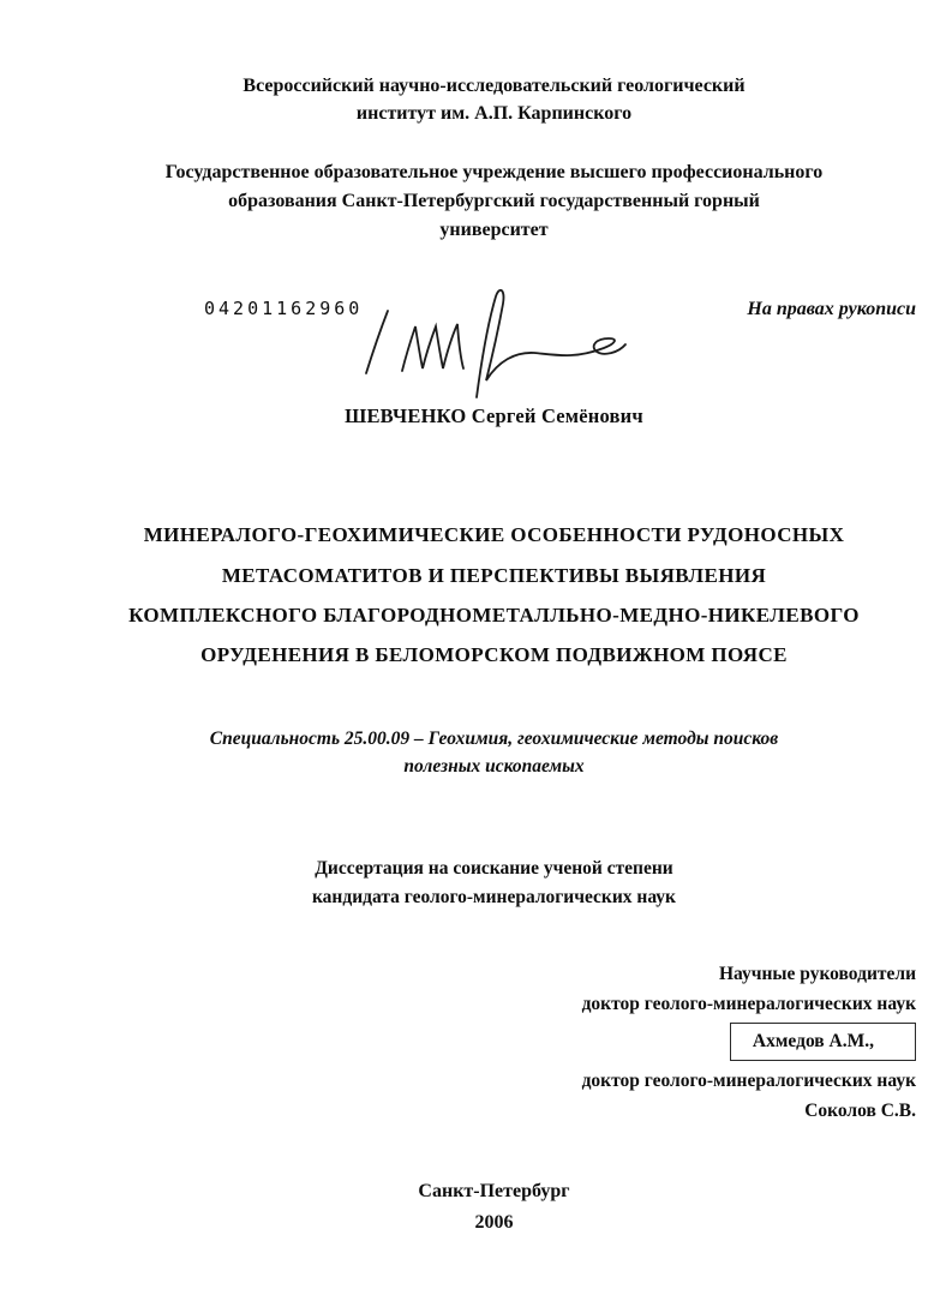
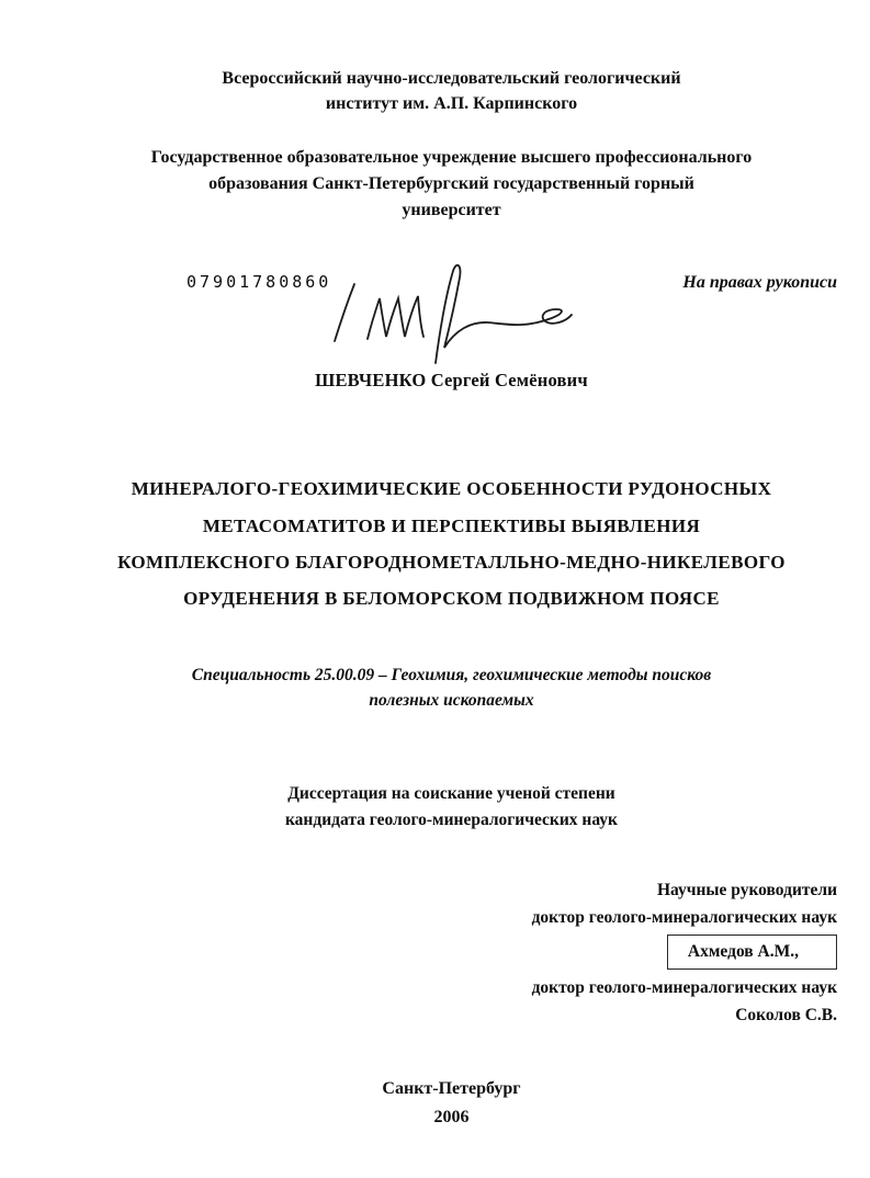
  Всероссийский научно-исследовательский геологический
  институт им. А.П. Карпинского
  Государственное образовательное учреждение высшего профессионального
  образования Санкт-Петербургский государственный горный
  университет
- 04201162960
+ 07901780860
  На правах рукописи
  ШЕВЧЕНКО Сергей Семёнович
  МИНЕРАЛОГО-ГЕОХИМИЧЕСКИЕ ОСОБЕННОСТИ РУДОНОСНЫХ
  МЕТАСОМАТИТОВ И ПЕРСПЕКТИВЫ ВЫЯВЛЕНИЯ
  КОМПЛЕКСНОГО БЛАГОРОДНОМЕТАЛЛЬНО-МЕДНО-НИКЕЛЕВОГО
  ОРУДЕНЕНИЯ В БЕЛОМОРСКОМ ПОДВИЖНОМ ПОЯСЕ
  Специальность 25.00.09 – Геохимия, геохимические методы поисков
  полезных ископаемых
  Диссертация на соискание ученой степени
  кандидата геолого-минералогических наук
  Научные руководители
  доктор геолого-минералогических наук
  Ахмедов А.М.,
  доктор геолого-минералогических наук
  Соколов С.В.
  Санкт-Петербург
  2006
